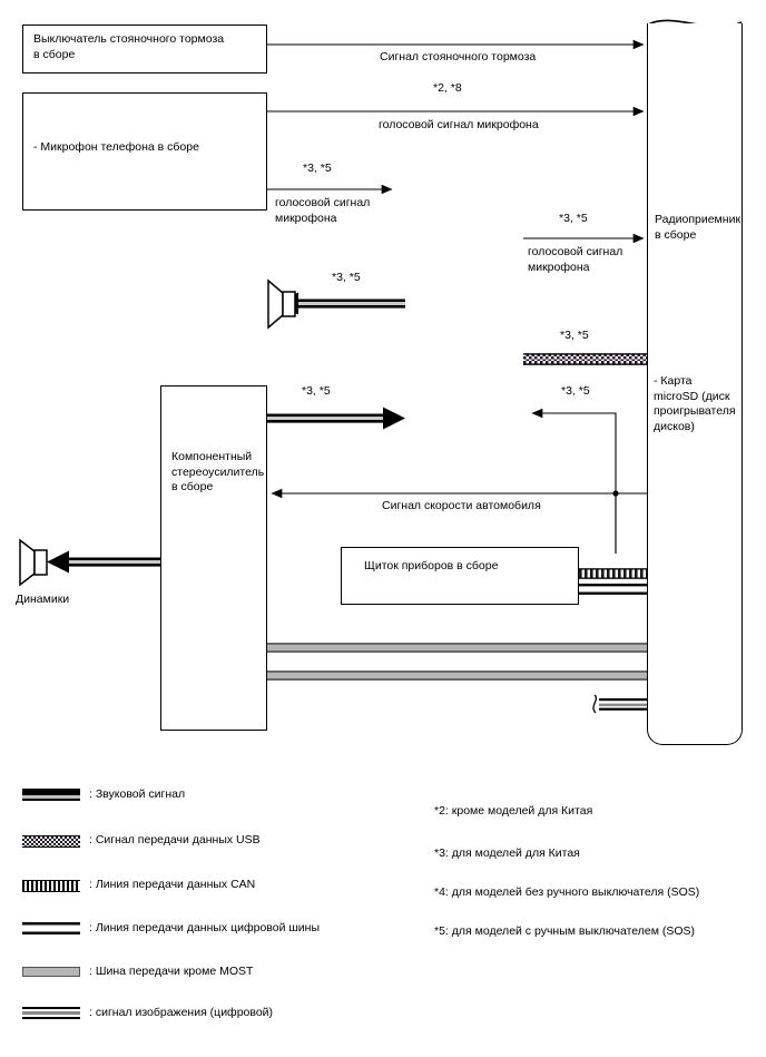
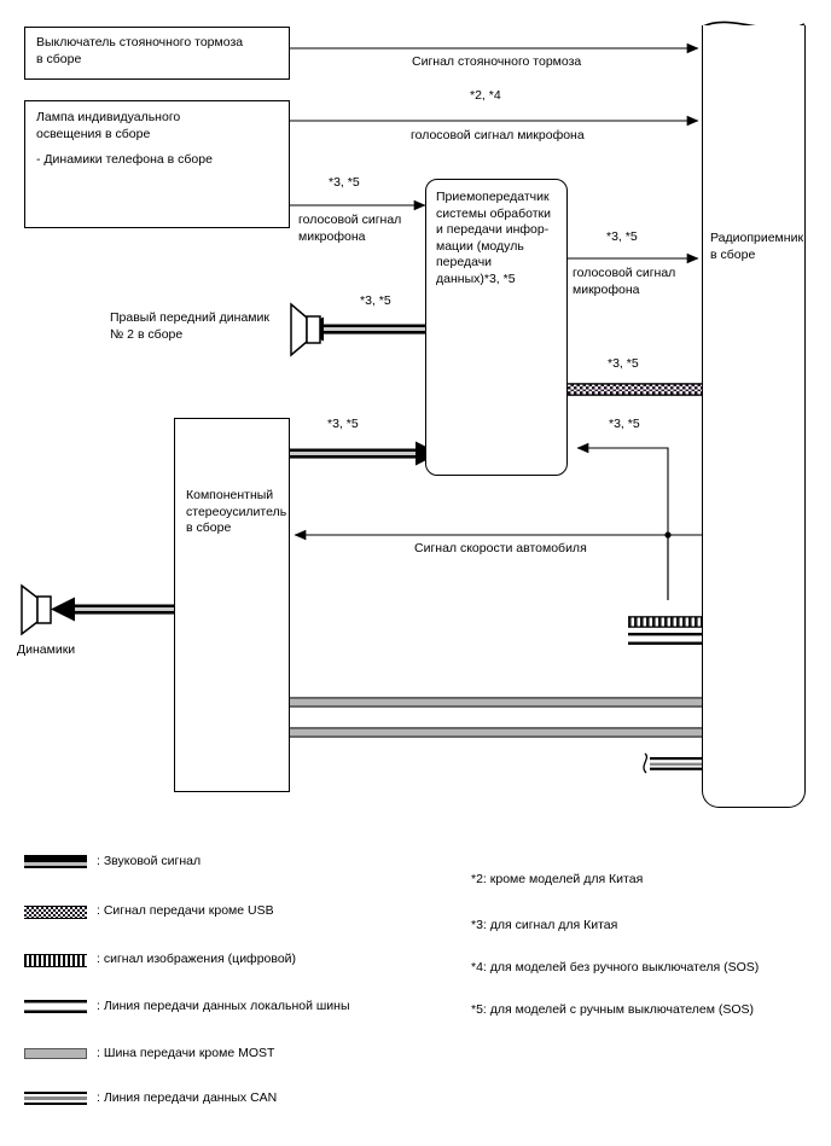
  Выключатель стояночного тормоза
  в сборе
+ Лампа индивидуального
+ освещения в сборе
- - Микрофон телефона в сборе
+ - Динамики телефона в сборе
+ Приемопередатчик
+ системы обработки
+ и передачи инфор-
+ мации (модуль
+ передачи
+ данных)*3, *5
  Компонентный
  стереоусилитель
  в сборе
- Щиток приборов в сборе
  Радиоприемник
  в сборе
- - Карта
- microSD (диск
- проигрывателя
- дисков)
  Сигнал стояночного тормоза
- *2, *8
+ *2, *4
  голосовой сигнал микрофона
  *3, *5
  голосовой сигнал
  микрофона
  *3, *5
  голосовой сигнал
  микрофона
+ Правый передний динамик
+ № 2 в сборе
  *3, *5
  *3, *5
  *3, *5
  *3, *5
  Сигнал скорости автомобиля
  Динамики
  : Звуковой сигнал
- : Сигнал передачи данных USB
+ : Сигнал передачи кроме USB
- : Линия передачи данных CAN
+ : сигнал изображения (цифровой)
- : Линия передачи данных цифровой шины
+ : Линия передачи данных локальной шины
  : Шина передачи кроме MOST
- : сигнал изображения (цифровой)
+ : Линия передачи данных CAN
  *2: кроме моделей для Китая
- *3: для моделей для Китая
+ *3: для сигнал для Китая
  *4: для моделей без ручного выключателя (SOS)
  *5: для моделей с ручным выключателем (SOS)
